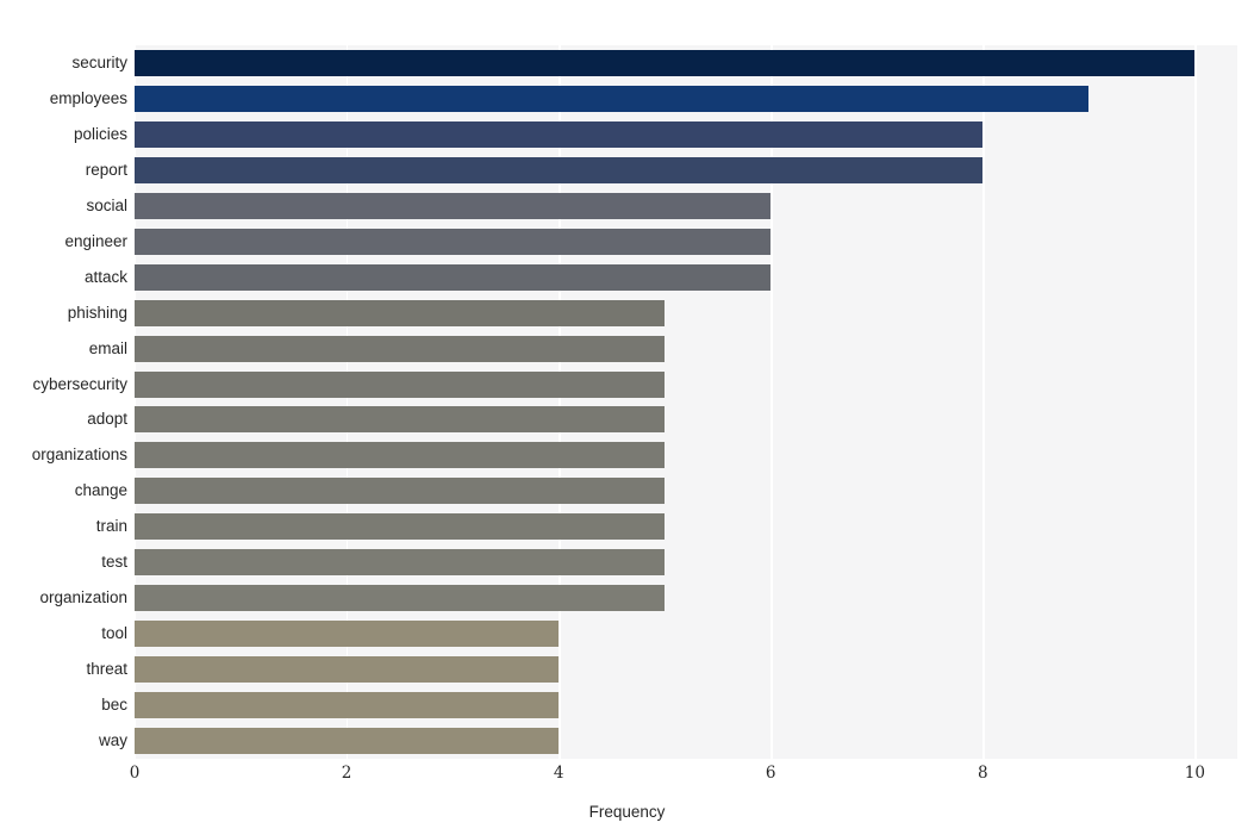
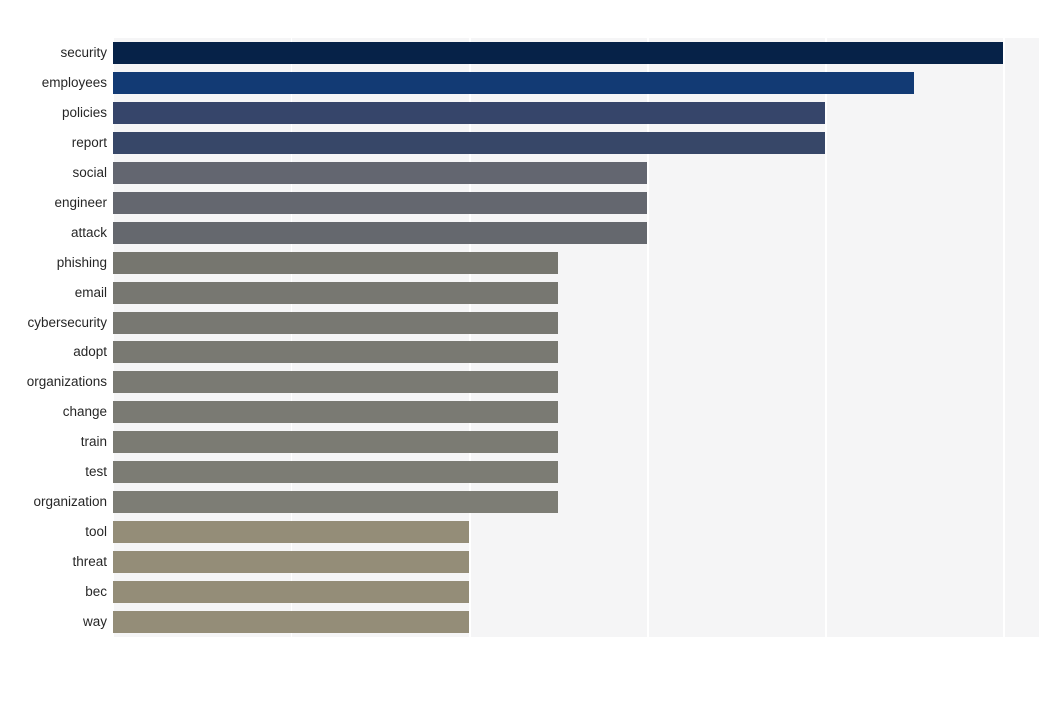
  security
  employees
  policies
  report
  social
  engineer
  attack
  phishing
  email
  cybersecurity
  adopt
  organizations
  change
  train
  test
  organization
  tool
  threat
  bec
  way
- 0
- 2
- 4
- 6
- 8
- 10
- Frequency
